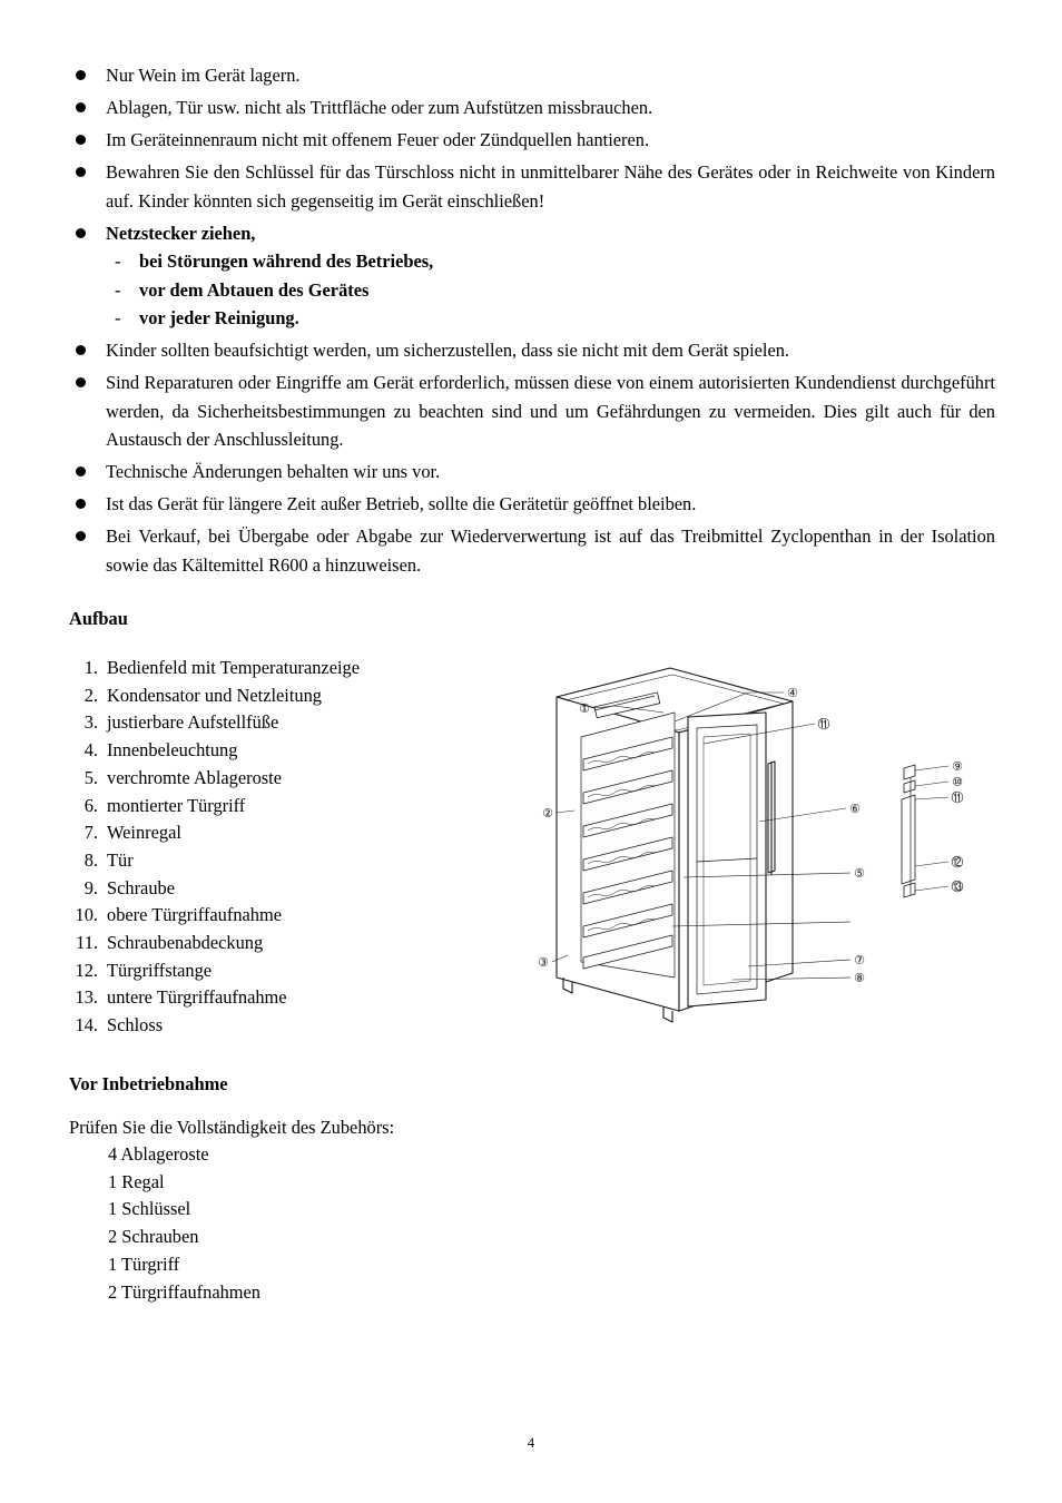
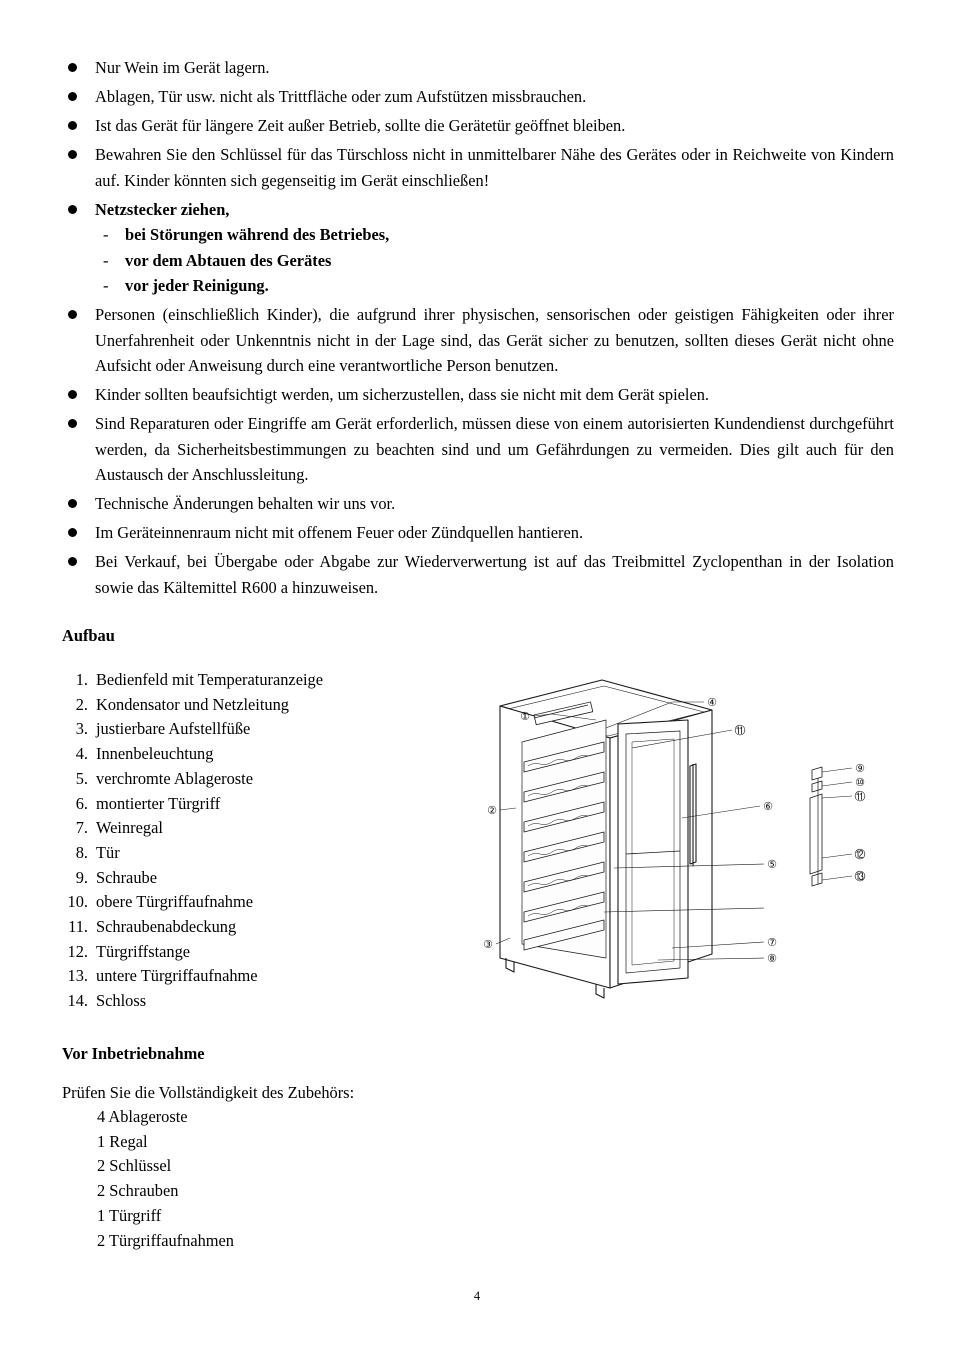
  Nur Wein im Gerät lagern.
  Ablagen, Tür usw. nicht als Trittfläche oder zum Aufstützen missbrauchen.
- Im Geräteinnenraum nicht mit offenem Feuer oder Zündquellen hantieren.
+ Ist das Gerät für längere Zeit außer Betrieb, sollte die Gerätetür geöffnet bleiben.
  Bewahren Sie den Schlüssel für das Türschloss nicht in unmittelbarer Nähe des Gerätes oder in Reichweite von Kindern auf. Kinder könnten sich gegenseitig im Gerät einschließen!
  Netzstecker ziehen,
  -
  bei Störungen während des Betriebes,
  -
  vor dem Abtauen des Gerätes
  -
  vor jeder Reinigung.
+ Personen (einschließlich Kinder), die aufgrund ihrer physischen, sensorischen oder geistigen Fähigkeiten oder ihrer Unerfahrenheit oder Unkenntnis nicht in der Lage sind, das Gerät sicher zu benutzen, sollten dieses Gerät nicht ohne Aufsicht oder Anweisung durch eine verantwortliche Person benutzen.
  Kinder sollten beaufsichtigt werden, um sicherzustellen, dass sie nicht mit dem Gerät spielen.
  Sind Reparaturen oder Eingriffe am Gerät erforderlich, müssen diese von einem autorisierten Kundendienst durchgeführt werden, da Sicherheitsbestimmungen zu beachten sind und um Gefährdungen zu vermeiden. Dies gilt auch für den Austausch der Anschlussleitung.
  Technische Änderungen behalten wir uns vor.
- Ist das Gerät für längere Zeit außer Betrieb, sollte die Gerätetür geöffnet bleiben.
+ Im Geräteinnenraum nicht mit offenem Feuer oder Zündquellen hantieren.
  Bei Verkauf, bei Übergabe oder Abgabe zur Wiederverwertung ist auf das Treibmittel Zyclopenthan in der Isolation sowie das Kältemittel R600 a hinzuweisen.
  Aufbau
  1.
  Bedienfeld mit Temperaturanzeige
  2.
  Kondensator und Netzleitung
  3.
  justierbare Aufstellfüße
  4.
  Innenbeleuchtung
  5.
  verchromte Ablageroste
  6.
  montierter Türgriff
  7.
  Weinregal
  8.
  Tür
  9.
  Schraube
  10.
  obere Türgriffaufnahme
  11.
  Schraubenabdeckung
  12.
  Türgriffstange
  13.
  untere Türgriffaufnahme
  14.
  Schloss
  ①
  ②
  ③
  ④
  ⑤
  ⑥
  ⑦
  ⑧
  ⑨
  ⑩
  ⑪
  ⑫
  ⑬
  ⑪
  Vor Inbetriebnahme
  Prüfen Sie die Vollständigkeit des Zubehörs:
  4 Ablageroste
  1 Regal
- 1 Schlüssel
+ 2 Schlüssel
  2 Schrauben
  1 Türgriff
  2 Türgriffaufnahmen
  4
